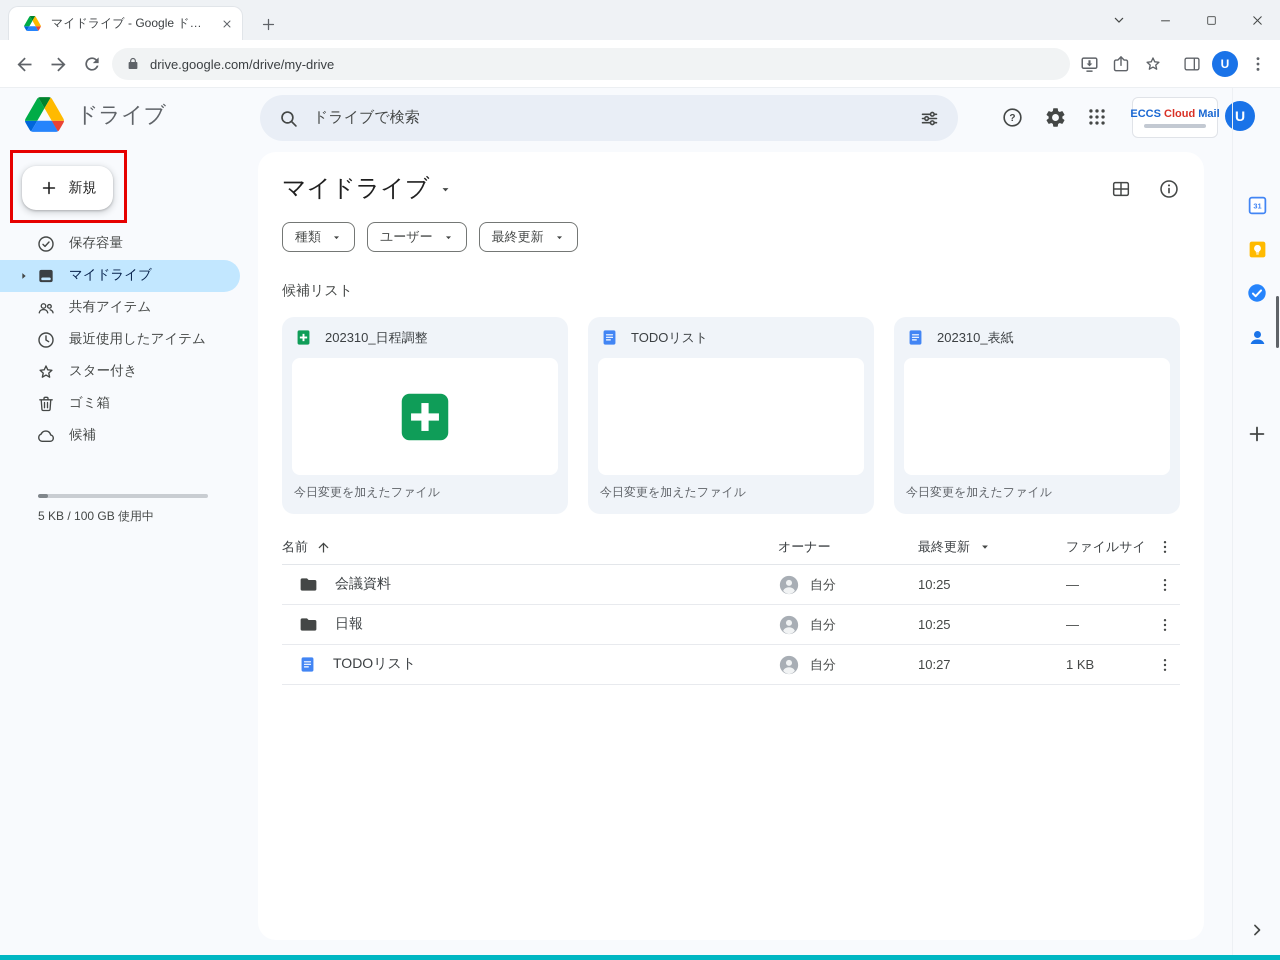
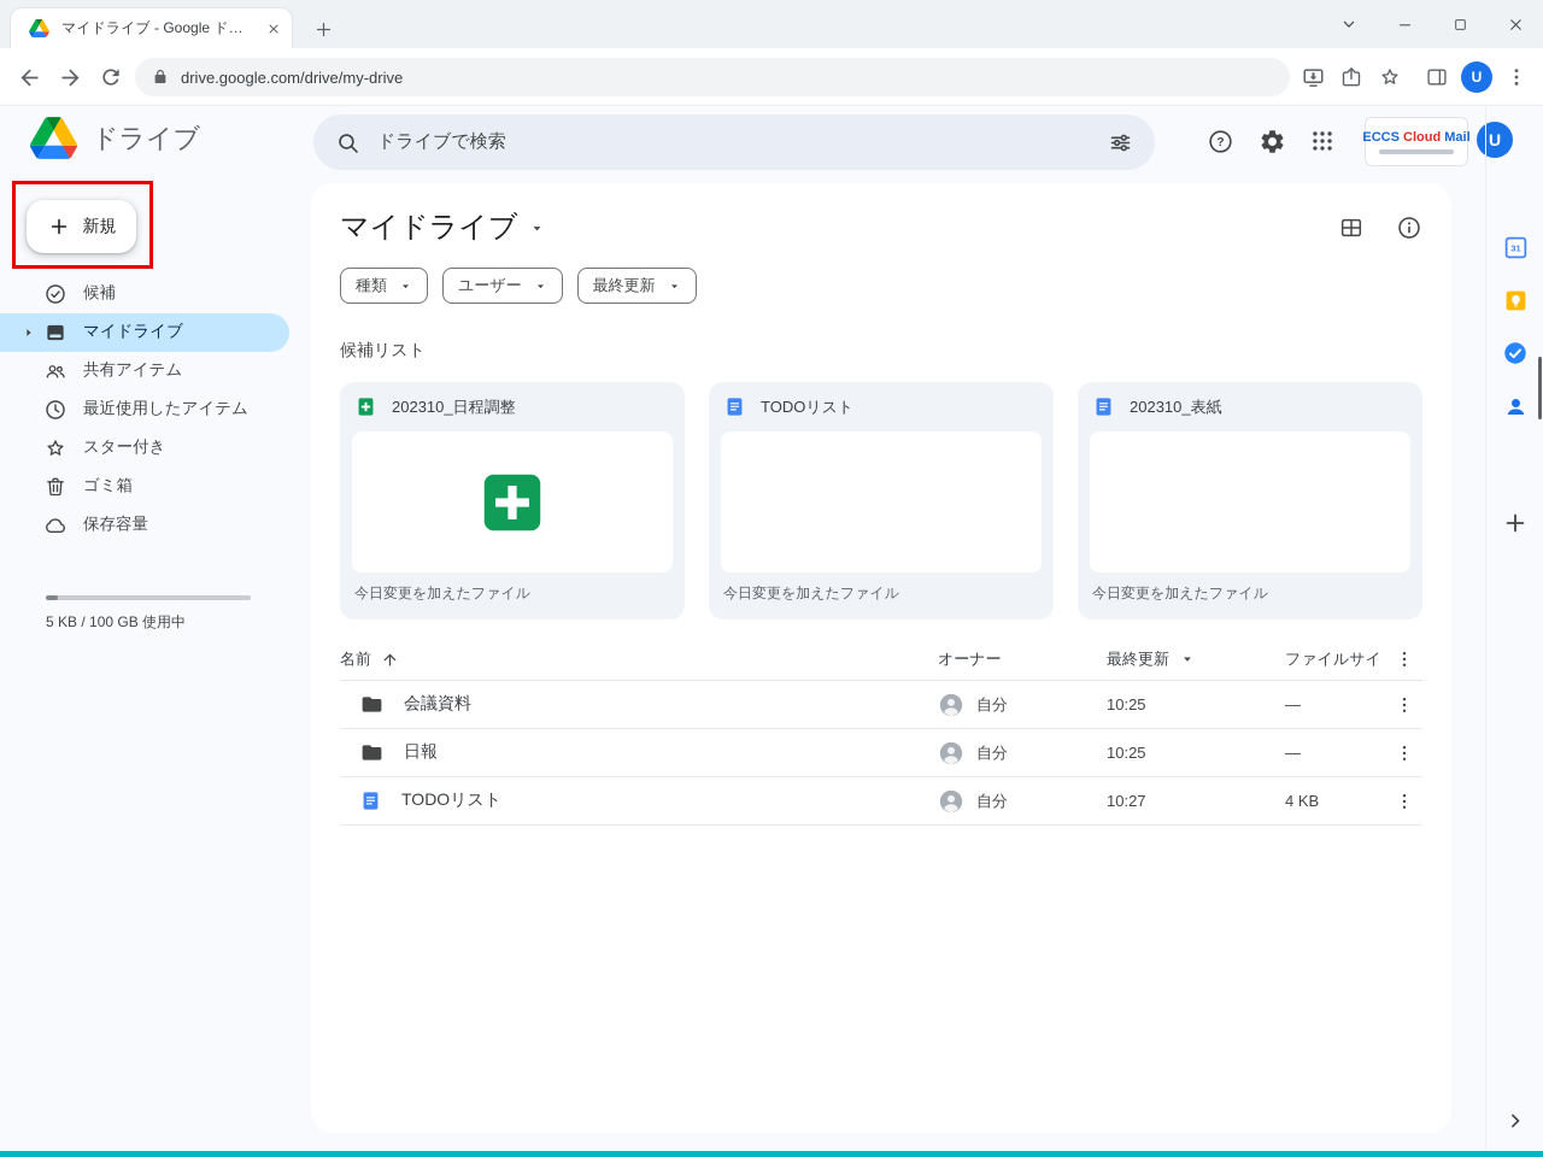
  マイドライブ - Google ドラ
  drive.google.com/drive/my-drive
  U
  ドライブ
  ドライブで検索
  ?
  ECCS Cloud Mail
  U
  新規
- 保存容量
+ 候補
  マイドライブ
  共有アイテム
  最近使用したアイテム
  スター付き
  ゴミ箱
- 候補
+ 保存容量
  5 KB / 100 GB 使用中
  マイドライブ
  種類
  ユーザー
  最終更新
  候補リスト
  202310_日程調整
  今日変更を加えたファイル
  TODOリスト
  今日変更を加えたファイル
  202310_表紙
  今日変更を加えたファイル
  名前
  オーナー
  最終更新
  ファイルサイ
  会議資料
  自分
  10:25
  —
  日報
  自分
  10:25
  —
  TODOリスト
  自分
  10:27
- 1 KB
+ 4 KB
  31
